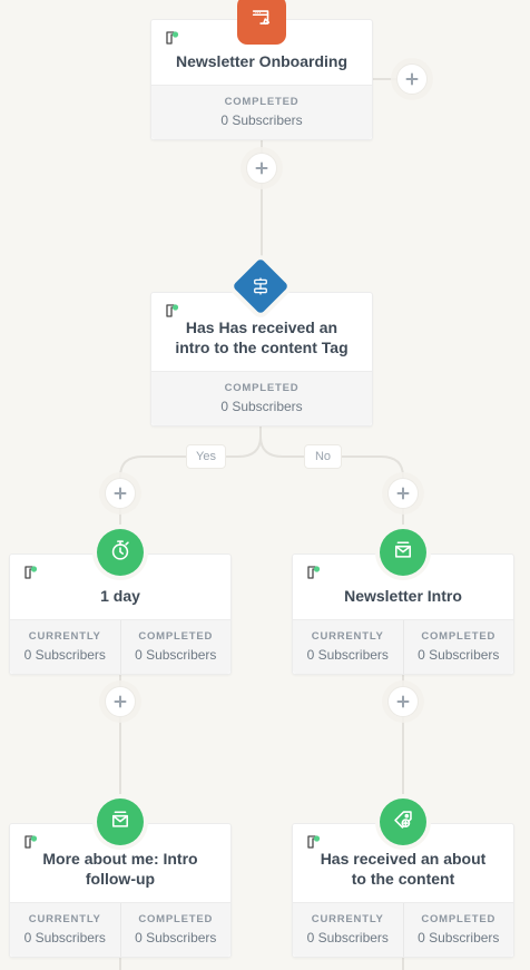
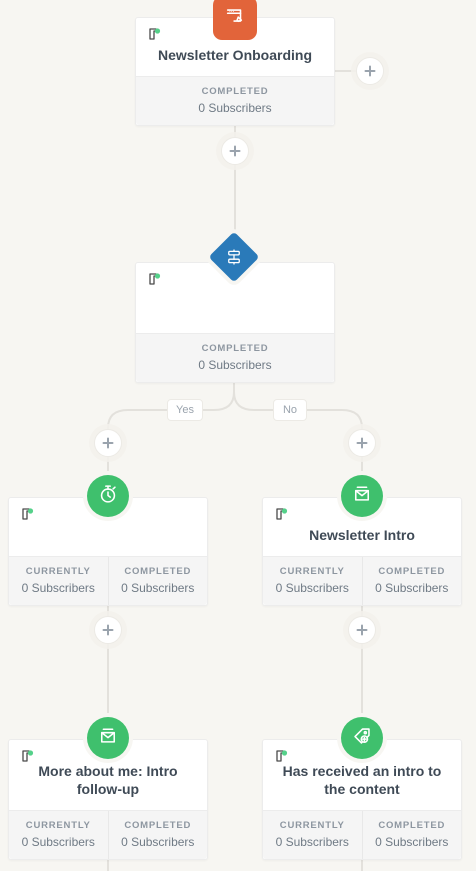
  Newsletter Onboarding
  COMPLETED
  0 Subscribers
- Has Has received an intro to the content Tag
  COMPLETED
  0 Subscribers
  Yes
  No
- 1 day
  CURRENTLY
  0 Subscribers
  COMPLETED
  0 Subscribers
  Newsletter Intro
  CURRENTLY
  0 Subscribers
  COMPLETED
  0 Subscribers
  More about me: Intro follow-up
  CURRENTLY
  0 Subscribers
  COMPLETED
  0 Subscribers
- Has received an about to the content
+ Has received an intro to the content
  CURRENTLY
  0 Subscribers
  COMPLETED
  0 Subscribers
